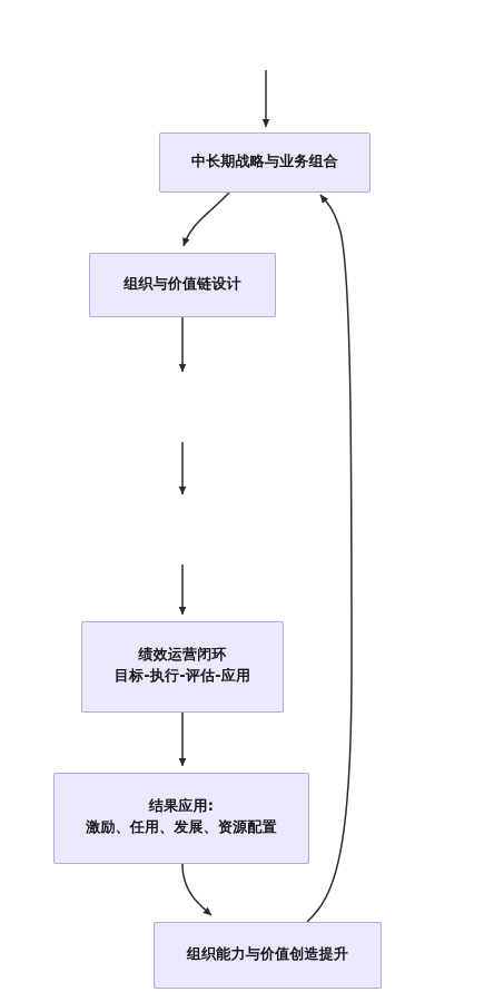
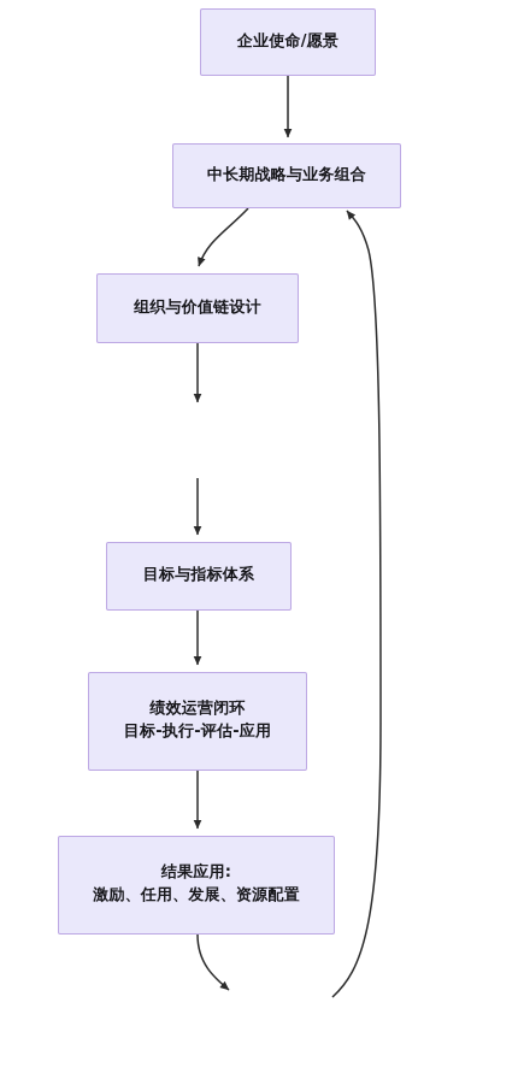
+ 企业使命/愿景
  中长期战略与业务组合
  组织与价值链设计
+ 目标与指标体系
  绩效运营闭环
  目标-执行-评估-应用
  结果应用:
  激励、任用、发展、资源配置
- 组织能力与价值创造提升
